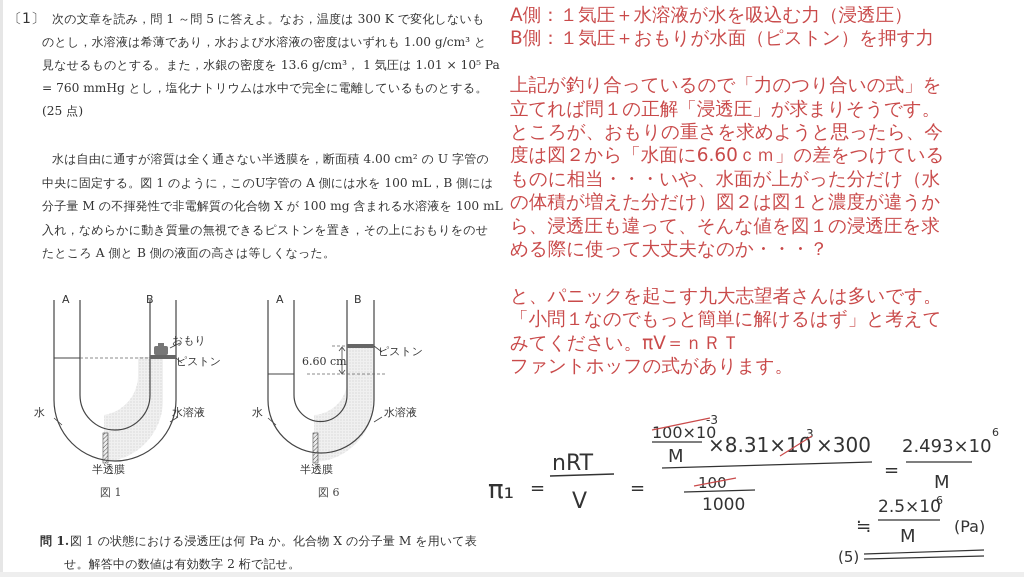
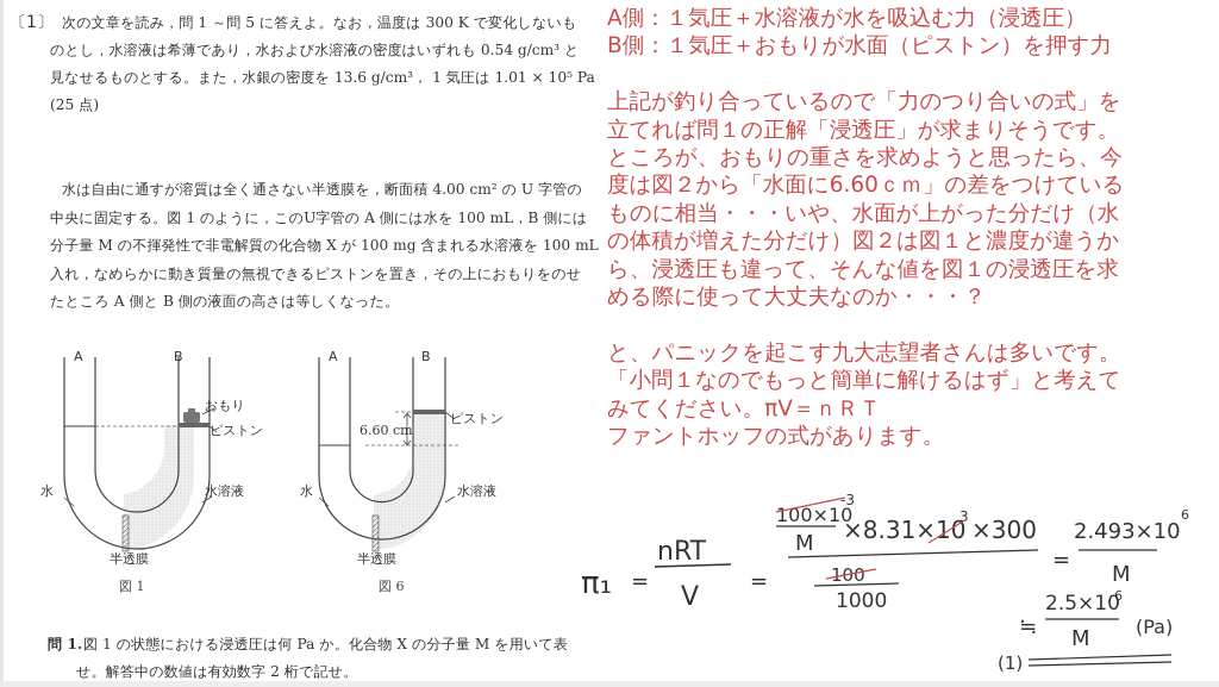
  〔1〕
  次の文章を読み，問 1 ～問 5 に答えよ。なお，温度は 300 K で変化しないも
- のとし，水溶液は希薄であり，水および水溶液の密度はいずれも 1.00 g/cm³ と
+ のとし，水溶液は希薄であり，水および水溶液の密度はいずれも 0.54 g/cm³ と
  見なせるものとする。また，水銀の密度を 13.6 g/cm³， 1 気圧は 1.01 × 10⁵ Pa
- = 760 mmHg とし，塩化ナトリウムは水中で完全に電離しているものとする。
  (25 点)
  水は自由に通すが溶質は全く通さない半透膜を，断面積 4.00 cm² の U 字管の
  中央に固定する。図 1 のように，このU字管の A 側には水を 100 mL，B 側には
  分子量 M の不揮発性で非電解質の化合物 X が 100 mg 含まれる水溶液を 100 mL
  入れ，なめらかに動き質量の無視できるピストンを置き，その上におもりをのせ
  たところ A 側と B 側の液面の高さは等しくなった。
  A
  B
  おもり
  ピストン
  水
  水溶液
  半透膜
  図 1
  A
  B
  ピストン
  6.60 cm
  水
  水溶液
  半透膜
  図 6
  問 1.
  図 1 の状態における浸透圧は何 Pa か。化合物 X の分子量 M を用いて表
  せ。解答中の数値は有効数字 2 桁で記せ。
  A側：１気圧＋水溶液が水を吸込む力（浸透圧）
  B側：１気圧＋おもりが水面（ピストン）を押す力
  上記が釣り合っているので「力のつり合いの式」を
  立てれば問１の正解「浸透圧」が求まりそうです。
  ところが、おもりの重さを求めようと思ったら、今
  度は図２から「水面に6.60ｃｍ」の差をつけている
  ものに相当・・・いや、水面が上がった分だけ（水
  の体積が増えた分だけ）図２は図１と濃度が違うか
  ら、浸透圧も違って、そんな値を図１の浸透圧を求
  める際に使って大丈夫なのか・・・？
  と、パニックを起こす九大志望者さんは多いです。
  「小問１なのでもっと簡単に解けるはず」と考えて
  みてください。πV＝ｎＲＴ
  ファントホッフの式があります。
  π₁
  =
  nRT
  V
  =
  100×10
  -3
  M
  ×8.31×10
  3
  ×300
  1000
  =
  2.493×10
  6
  M
  ≒
  2.5×10
  6
  M
  (Pa)
- (5)
+ (1)
